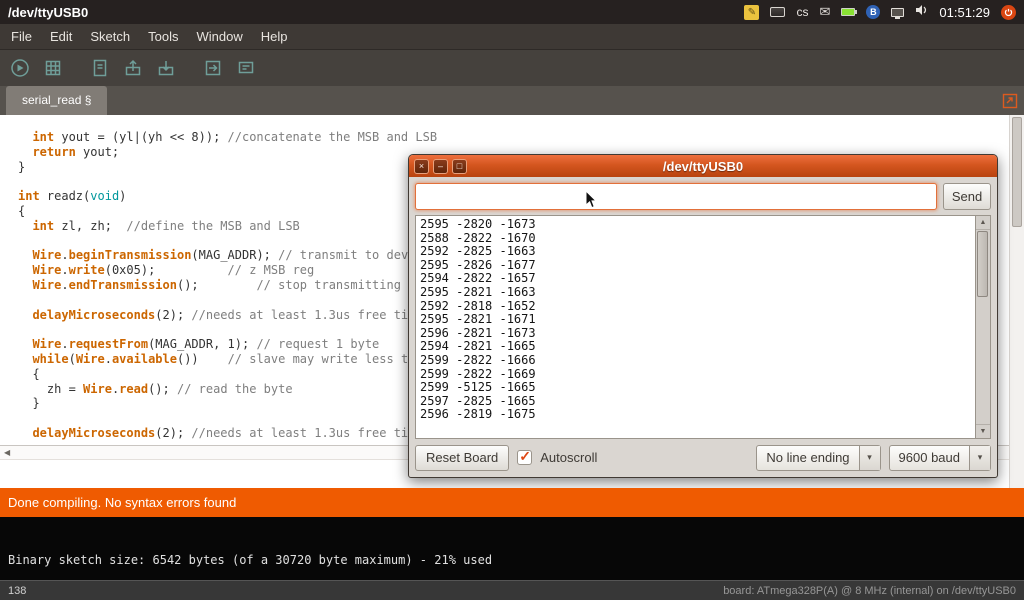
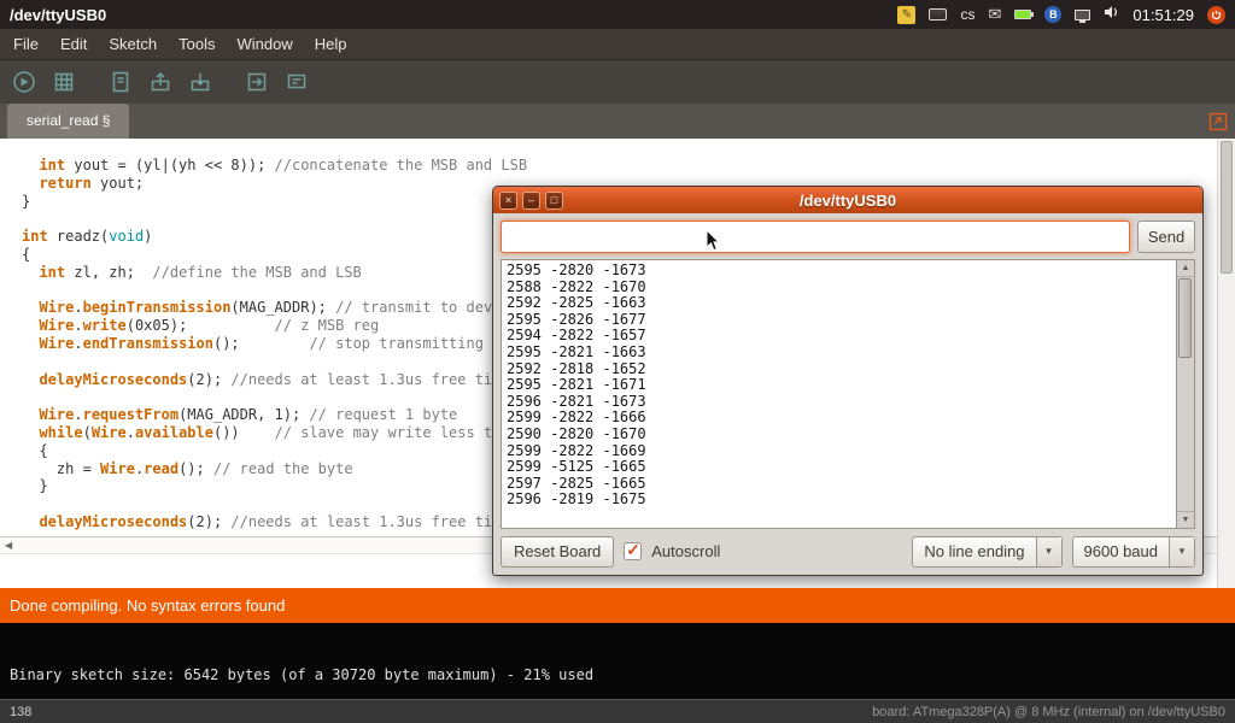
  /dev/ttyUSB0
  ✎
  cs
  ✉
  B
  01:51:29
  File
  Edit
  Sketch
  Tools
  Window
  Help
  serial_read §
  int yout = (yl|(yh << 8)); //concatenate the MSB and LSB
  return yout;
  }
  int readz(void)
  {
  int zl, zh; //define the MSB and LSB
  Wire.beginTransmission(MAG_ADDR); // transmit to dev
  Wire.write(0x05); // z MSB reg
  Wire.endTransmission(); // stop transmitting
  delayMicroseconds(2); //needs at least 1.3us free ti
  Wire.requestFrom(MAG_ADDR, 1); // request 1 byte
  while(Wire.available()) // slave may write less t
  {
  zh = Wire.read(); // read the byte
  }
  delayMicroseconds(2); //needs at least 1.3us free ti
  ◀
  Done compiling. No syntax errors found
  Binary sketch size: 6542 bytes (of a 30720 byte maximum) - 21% used
  138
  board: ATmega328P(A) @ 8 MHz (internal) on /dev/ttyUSB0
  /dev/ttyUSB0
  ×
  –
  □
  Send
  2595 -2820 -1673
  2588 -2822 -1670
  2592 -2825 -1663
  2595 -2826 -1677
  2594 -2822 -1657
  2595 -2821 -1663
  2592 -2818 -1652
  2595 -2821 -1671
  2596 -2821 -1673
- 2594 -2821 -1665
  2599 -2822 -1666
+ 2590 -2820 -1670
  2599 -2822 -1669
  2599 -5125 -1665
  2597 -2825 -1665
  2596 -2819 -1675
  Reset Board
  ✓
  Autoscroll
  No line ending
  ▾
  9600 baud
  ▾
